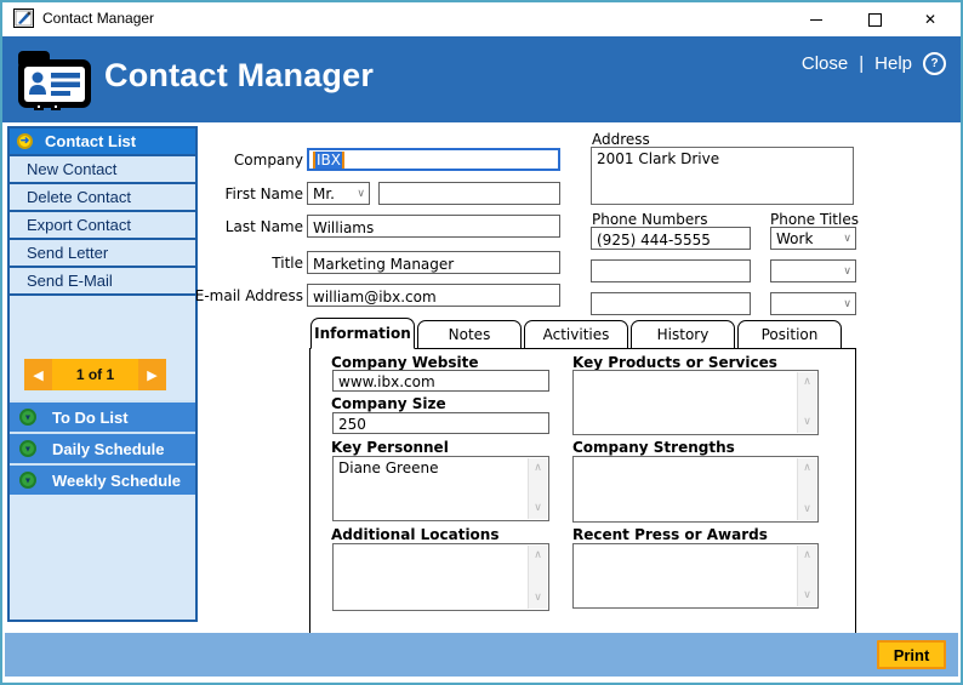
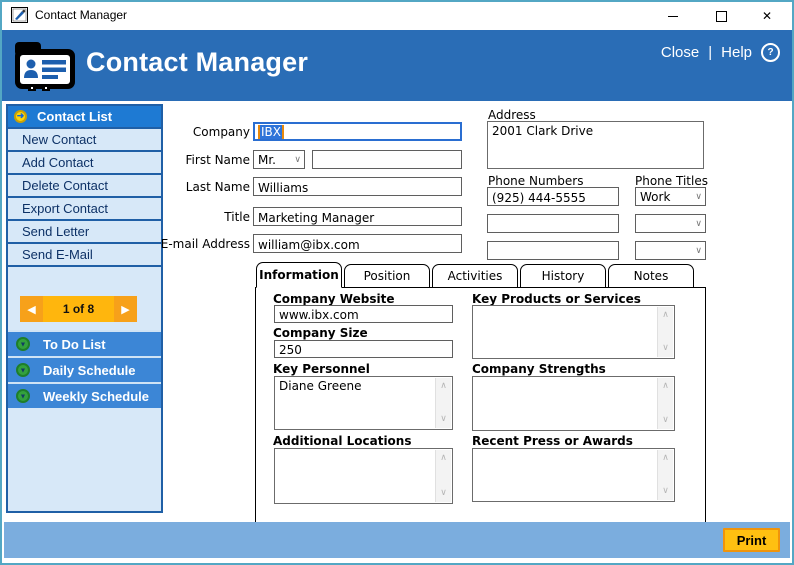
  Contact Manager
  ✕
  Contact Manager
  Close
  |
  Help
  ?
  ➜
  Contact List
  New Contact
+ Add Contact
  Delete Contact
  Export Contact
  Send Letter
  Send E-Mail
  ◀
- 1 of 1
+ 1 of 8
  ▶
  To Do List
  Daily Schedule
  Weekly Schedule
  Company
  IBX
  First Name
  Mr.
  ∨
  Last Name
  Williams
  Title
  Marketing Manager
  E-mail Address
  william@ibx.com
  Address
  2001 Clark Drive
  Phone Numbers
  Phone Titles
  (925) 444-5555
  Work
  ∨
  ∨
  ∨
  Information
- Notes
+ Position
  Activities
  History
- Position
+ Notes
  Company Website
  www.ibx.com
  Company Size
  250
  Key Personnel
  Diane Greene
  ∧
  ∨
  Additional Locations
  ∧
  ∨
  Key Products or Services
  ∧
  ∨
  Company Strengths
  ∧
  ∨
  Recent Press or Awards
  ∧
  ∨
  Print
